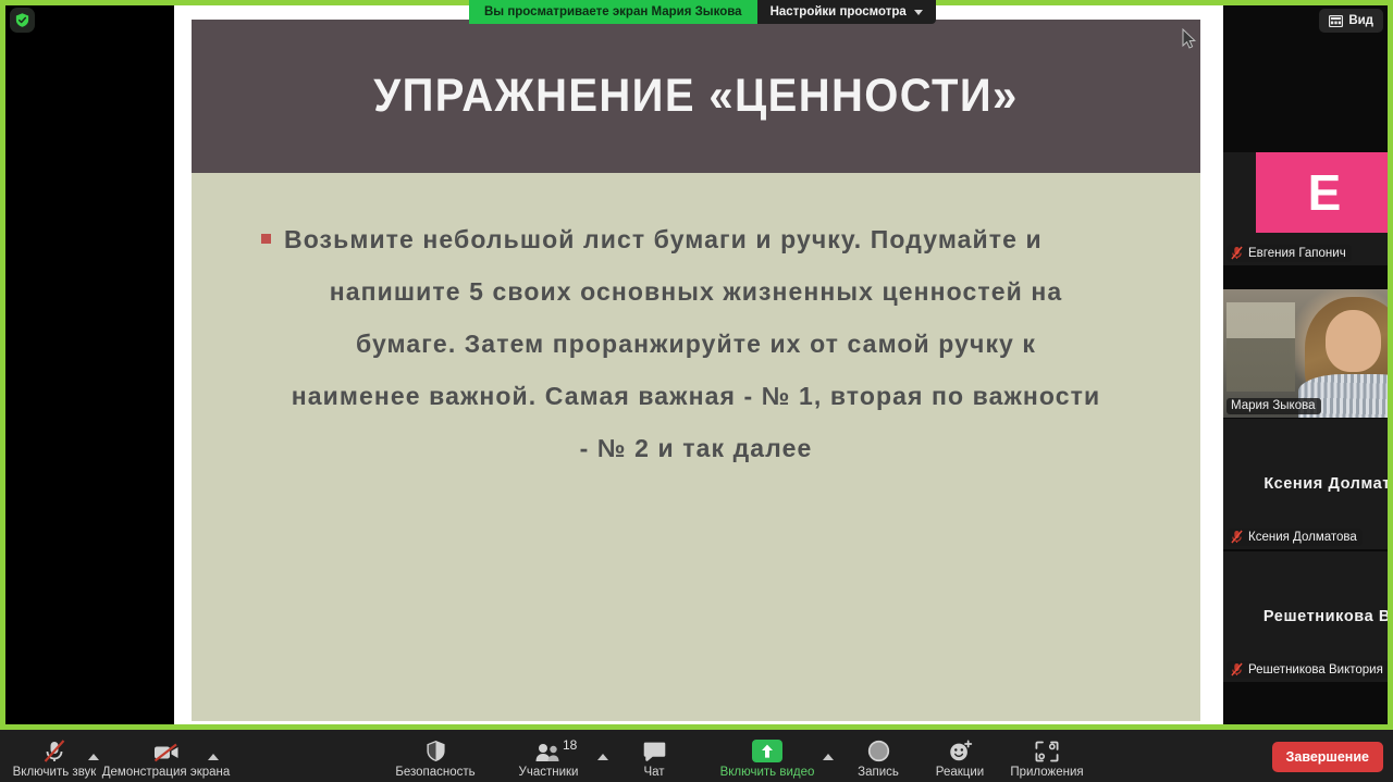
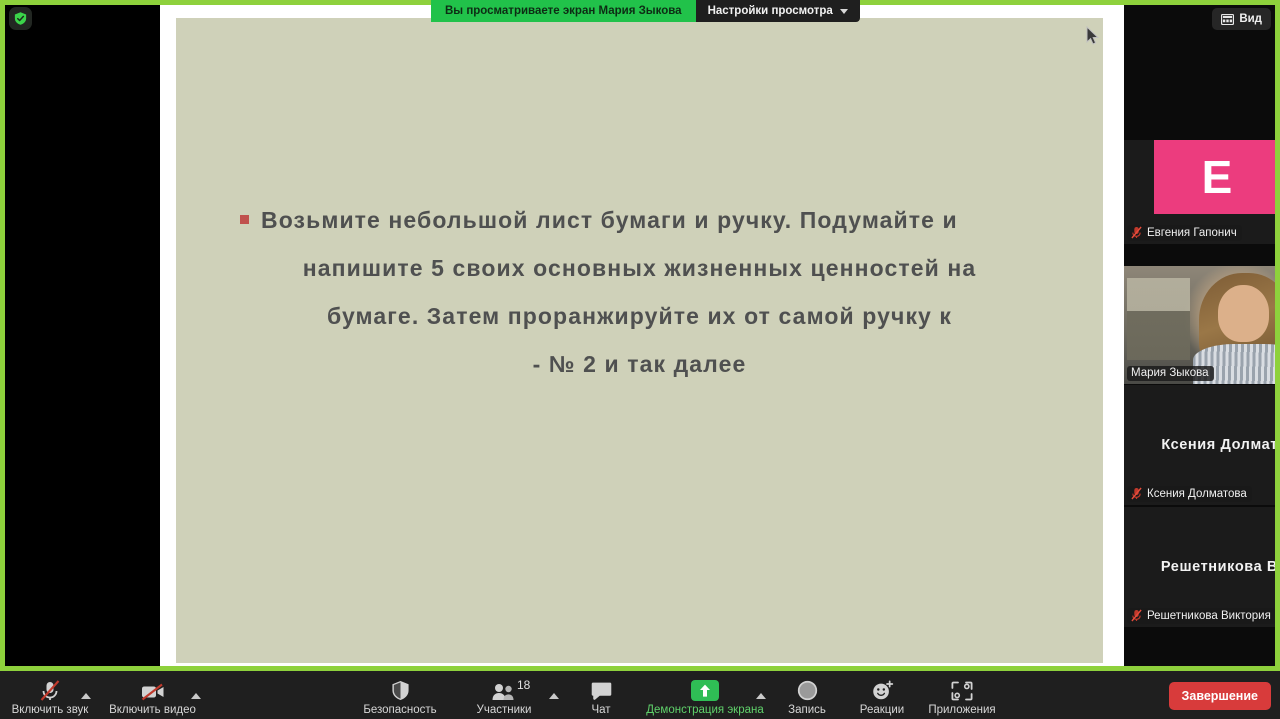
- УПРАЖНЕНИЕ «ЦЕННОСТИ»
  Возьмите небольшой лист бумаги и ручку. Подумайте и
  напишите 5 своих основных жизненных ценностей на
  бумаге. Затем проранжируйте их от самой ручку к
- наименее важной. Самая важная - № 1, вторая по важности
  - № 2 и так далее
  Вы просматриваете экран Мария Зыкова
  Настройки просмотра
  Вид
  Е
  Евгения Гапонич
  Мария Зыкова
  Ксения Долмат
  Ксения Долматова
  Решетникова В
  Решетникова Виктория
  Включить звук
- Демонстрация экрана
+ Включить видео
  Безопасность
  18
  Участники
  Чат
- Включить видео
+ Демонстрация экрана
  Запись
  Реакции
  Приложения
  Завершение
